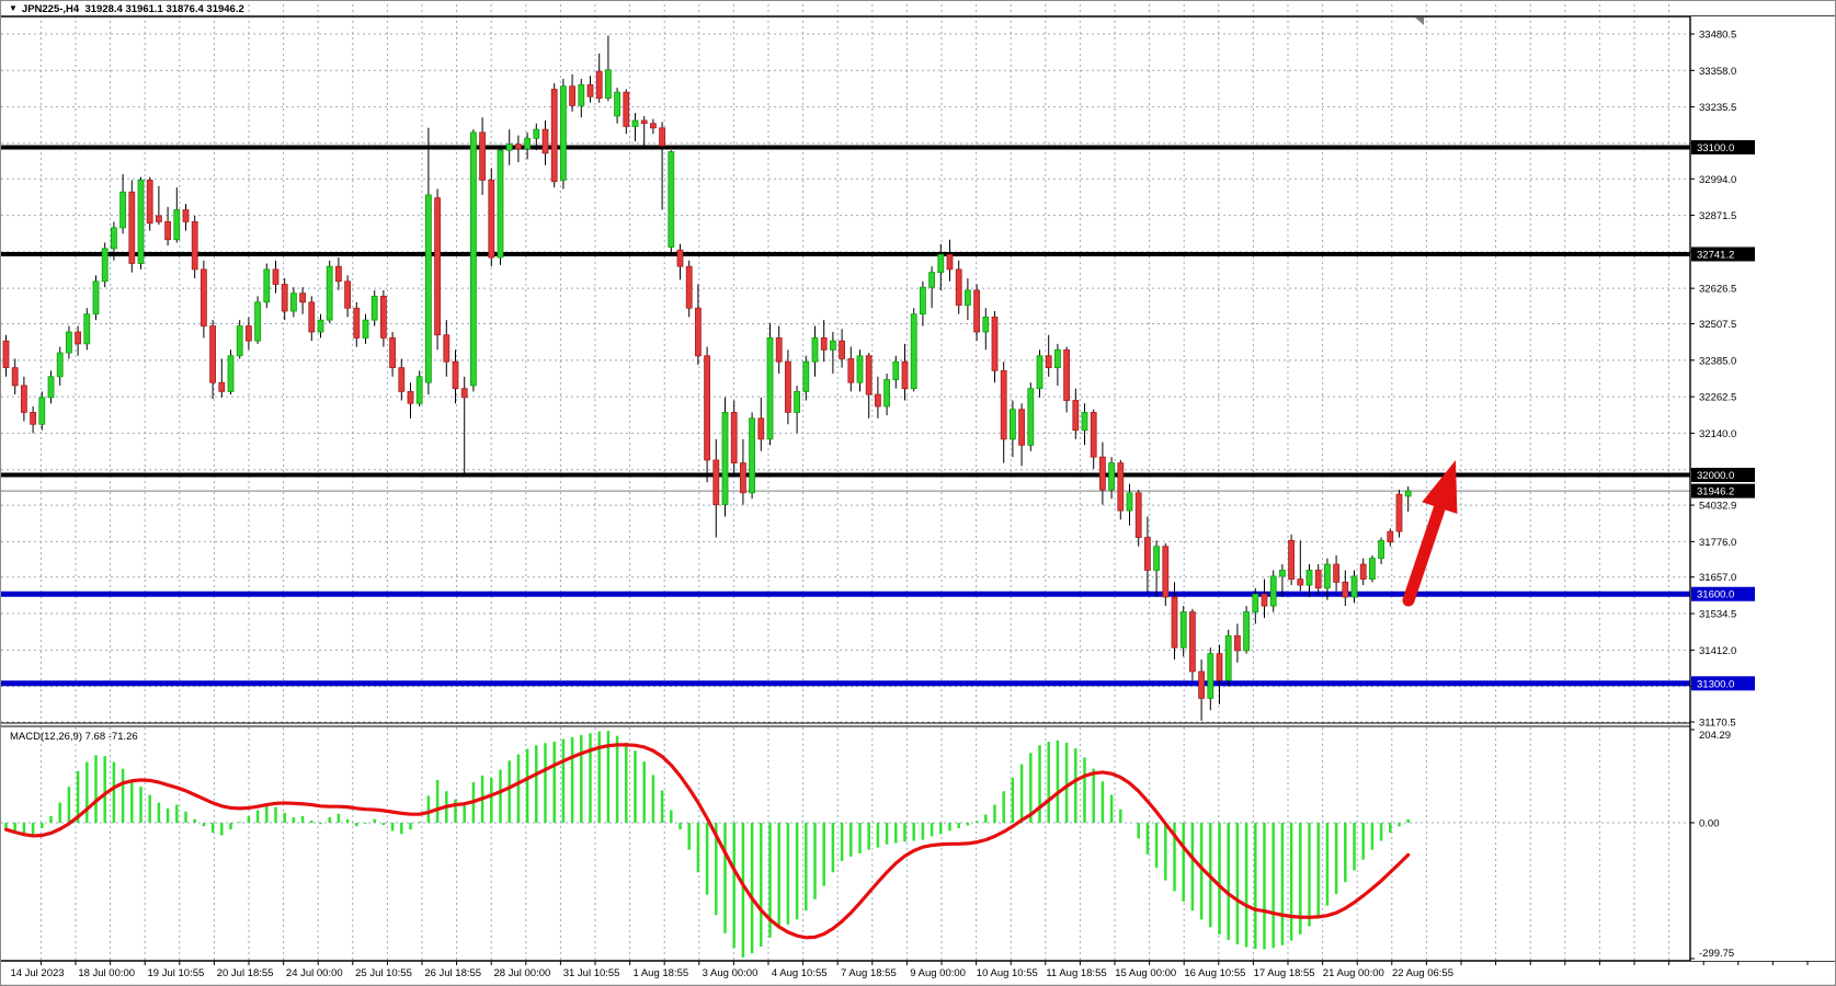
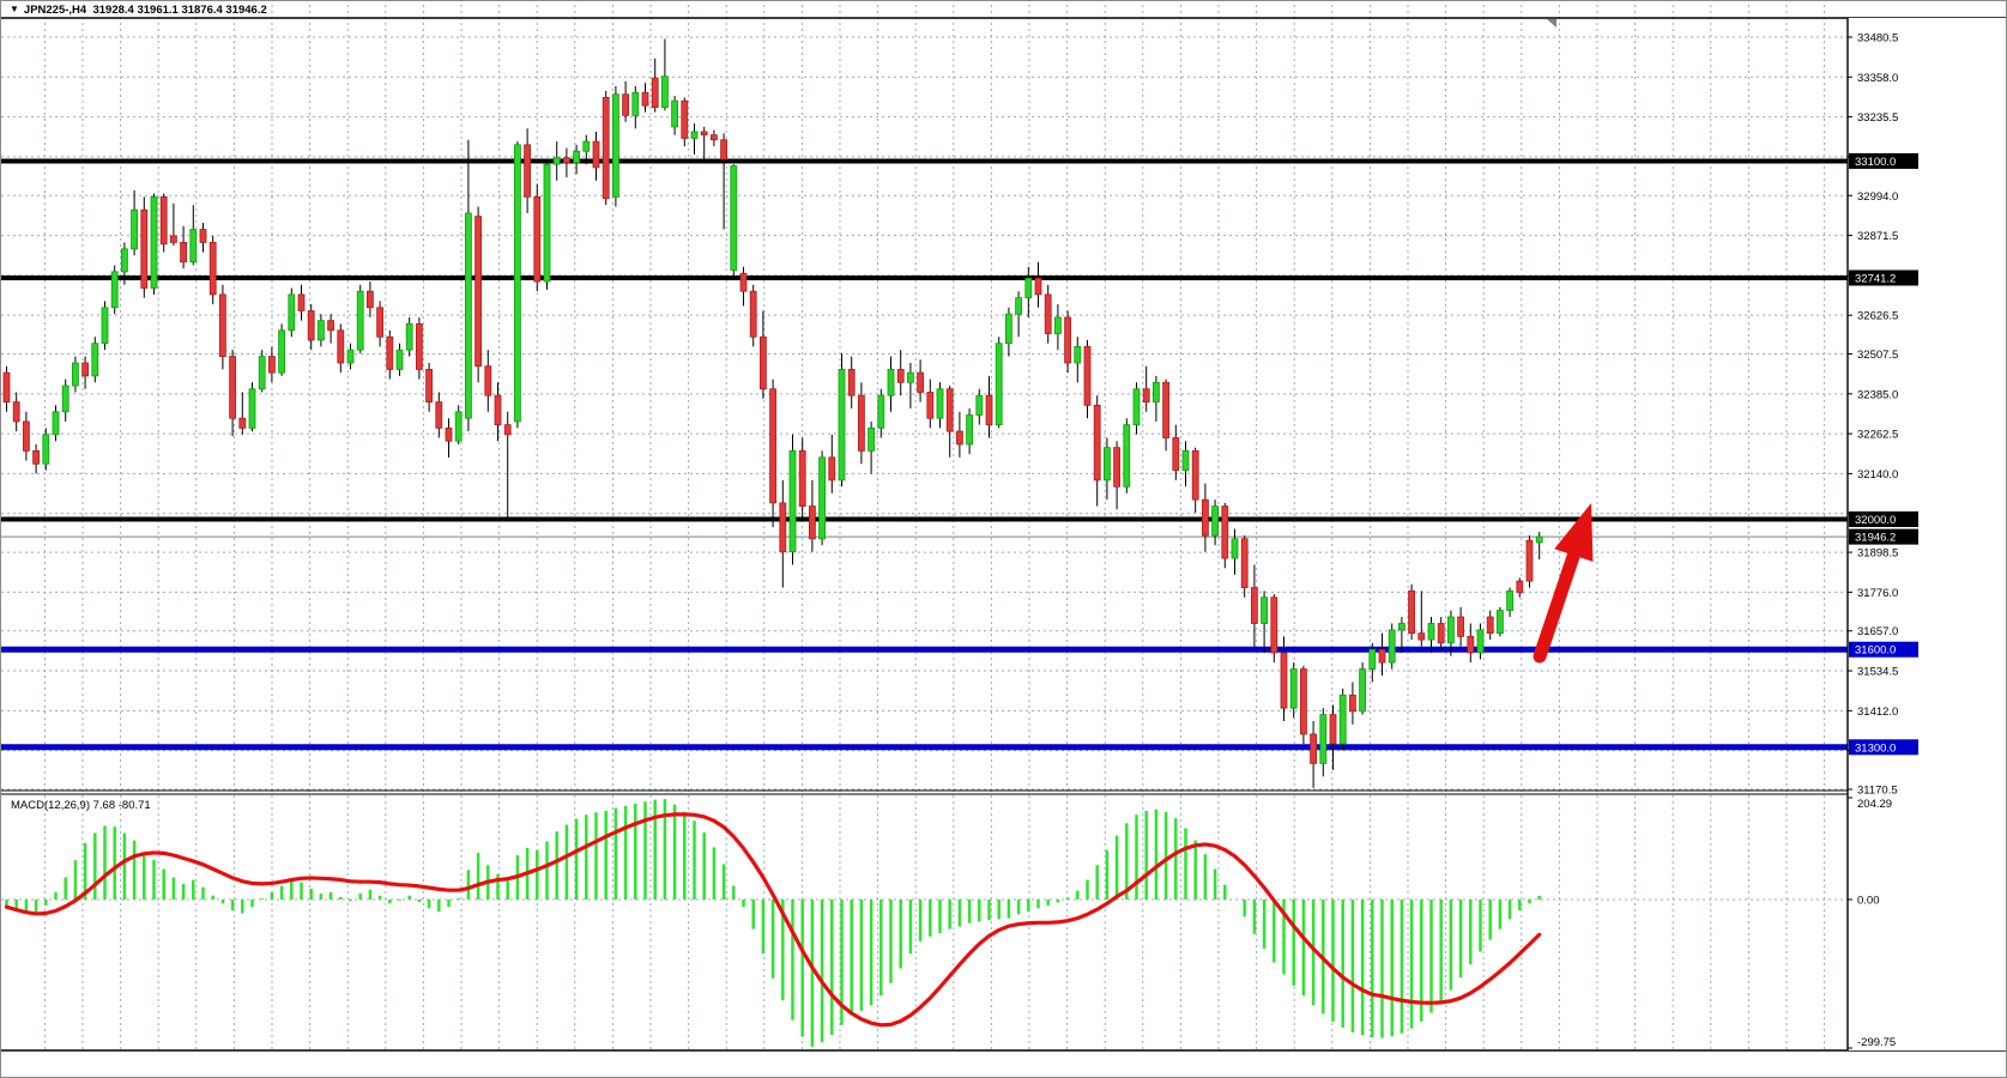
  33480.5
  33358.0
  33235.5
  32994.0
  32871.5
  32626.5
  32507.5
  32385.0
  32262.5
  32140.0
- 54032.9
+ 31898.5
  31776.0
  31657.0
  31534.5
  31412.0
  31170.5
  33100.0
  32741.2
  32000.0
  31600.0
  31300.0
  31946.2
  204.29
  0.00
  -299.75
- 14 Jul 2023
- 18 Jul 00:00
- 19 Jul 10:55
- 20 Jul 18:55
- 24 Jul 00:00
- 25 Jul 10:55
- 26 Jul 18:55
- 28 Jul 00:00
- 31 Jul 10:55
- 1 Aug 18:55
- 3 Aug 00:00
- 4 Aug 10:55
- 7 Aug 18:55
- 9 Aug 00:00
- 10 Aug 10:55
- 11 Aug 18:55
- 15 Aug 00:00
- 16 Aug 10:55
- 17 Aug 18:55
- 21 Aug 00:00
- 22 Aug 06:55
  ▼ JPN225-,H4 31928.4 31961.1 31876.4 31946.2
- MACD(12,26,9) 7.68 -71.26
+ MACD(12,26,9) 7.68 -80.71
